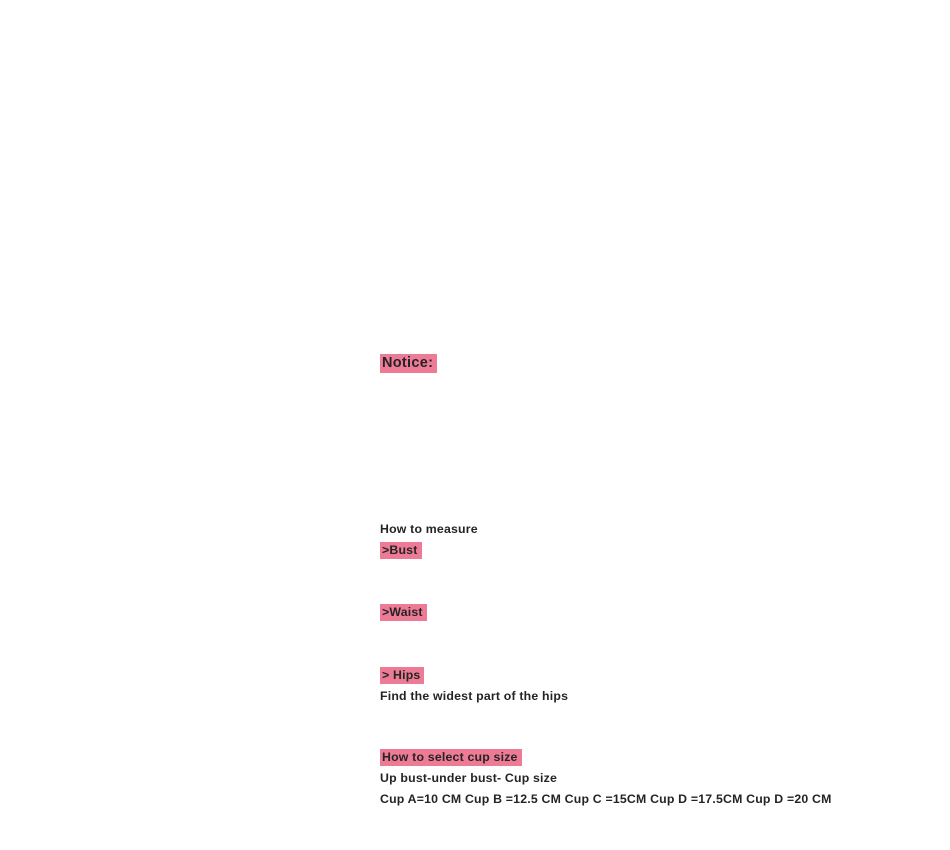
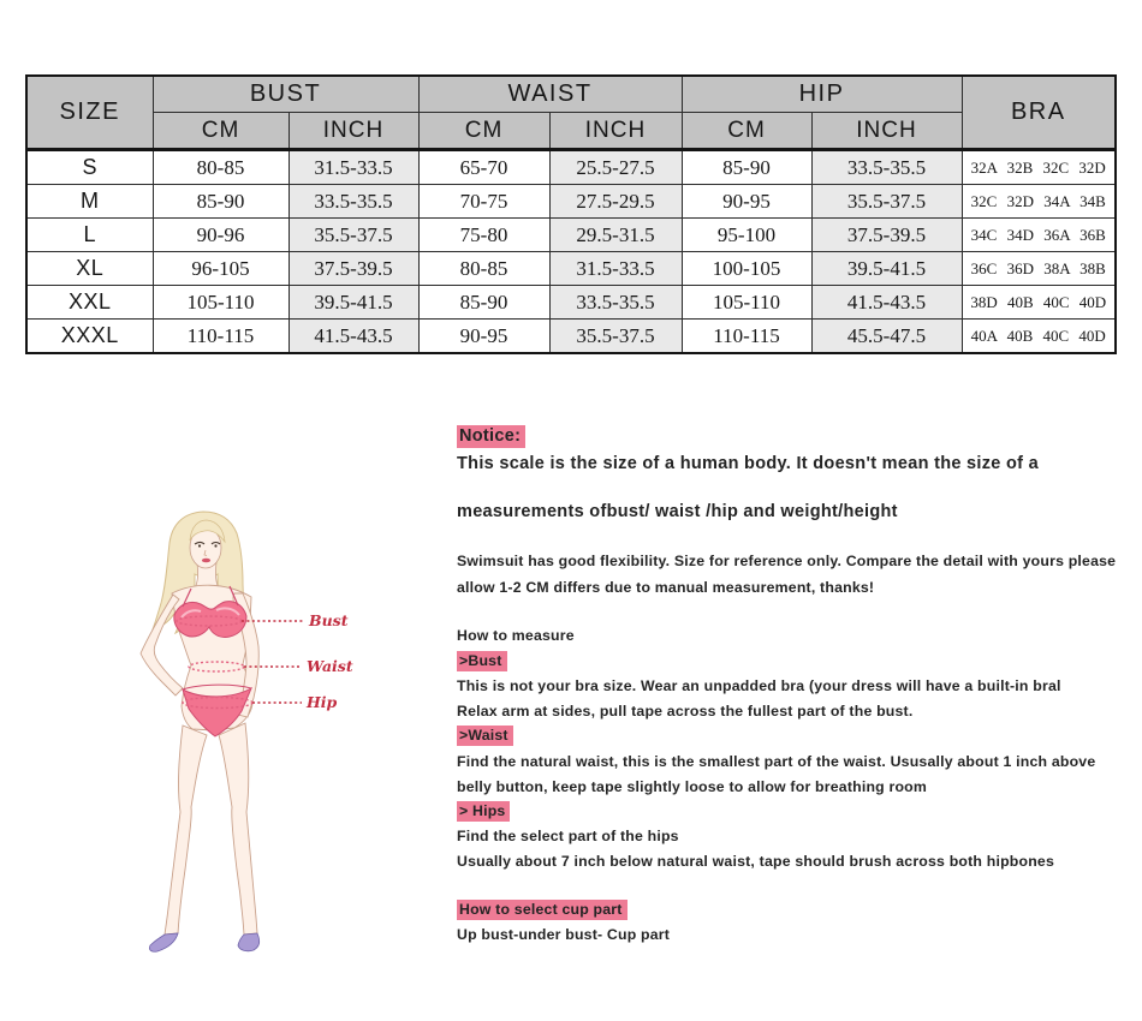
+ SIZE	BUST	WAIST	HIP	BRA
+ CM	INCH	CM	INCH	CM	INCH
+ S	80-85	31.5-33.5	65-70	25.5-27.5	85-90	33.5-35.5	32A 32B 32C 32D
+ M	85-90	33.5-35.5	70-75	27.5-29.5	90-95	35.5-37.5	32C 32D 34A 34B
+ L	90-96	35.5-37.5	75-80	29.5-31.5	95-100	37.5-39.5	34C 34D 36A 36B
+ XL	96-105	37.5-39.5	80-85	31.5-33.5	100-105	39.5-41.5	36C 36D 38A 38B
+ XXL	105-110	39.5-41.5	85-90	33.5-35.5	105-110	41.5-43.5	38D 40B 40C 40D
+ XXXL	110-115	41.5-43.5	90-95	35.5-37.5	110-115	45.5-47.5	40A 40B 40C 40D
+ Bust
+ Waist
+ Hip
  Notice:
+ This scale is the size of a human body. It doesn't mean the size of a
+ measurements ofbust/ waist /hip and weight/height
+ Swimsuit has good flexibility. Size for reference only. Compare the detail with yours please
+ allow 1-2 CM differs due to manual measurement, thanks!
  How to measure
  >Bust
+ This is not your bra size. Wear an unpadded bra (your dress will have a built-in bral
+ Relax arm at sides, pull tape across the fullest part of the bust.
  >Waist
+ Find the natural waist, this is the smallest part of the waist. Ususally about 1 inch above
+ belly button, keep tape slightly loose to allow for breathing room
  > Hips
- Find the widest part of the hips
+ Find the select part of the hips
+ Usually about 7 inch below natural waist, tape should brush across both hipbones
- How to select cup size
+ How to select cup part
- Up bust-under bust- Cup size
+ Up bust-under bust- Cup part
- Cup A=10 CM Cup B =12.5 CM Cup C =15CM Cup D =17.5CM Cup D =20 CM
